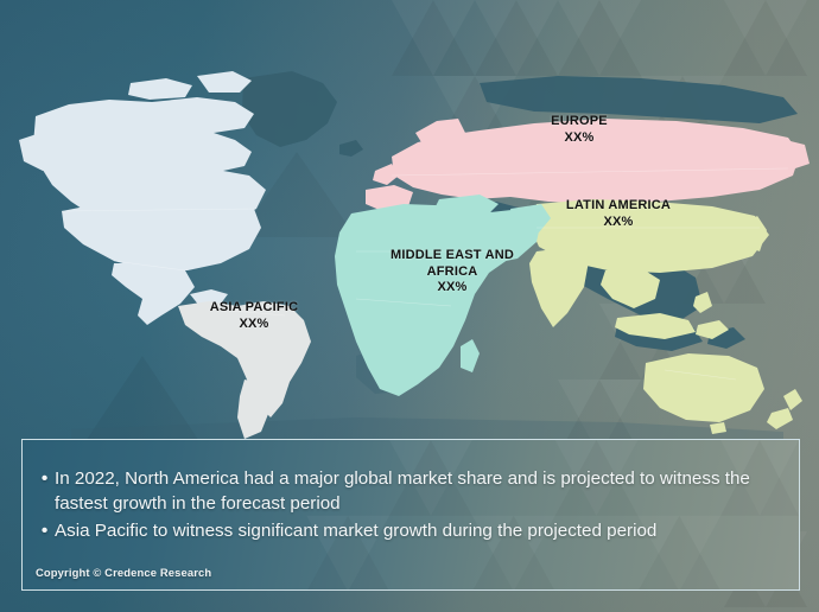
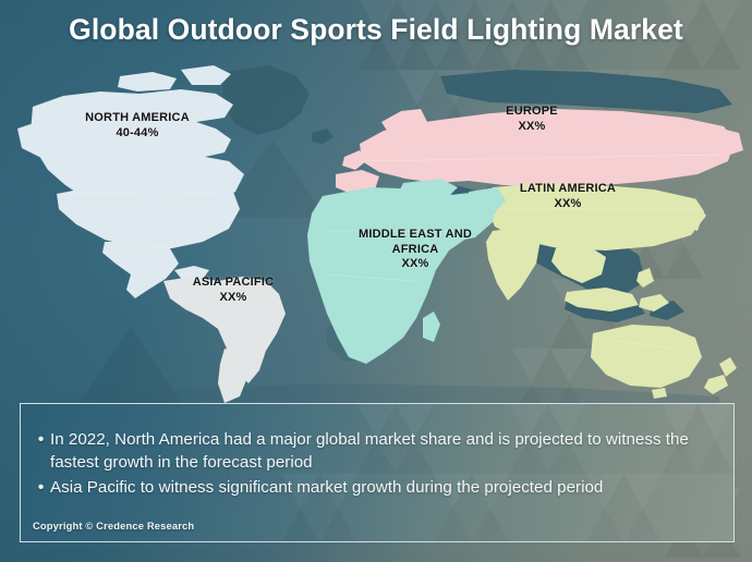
+ Global Outdoor Sports Field Lighting Market
+ NORTH AMERICA
+ 40-44%
  EUROPE
  XX%
  LATIN AMERICA
  XX%
  MIDDLE EAST AND
  AFRICA
  XX%
  ASIA PACIFIC
  XX%
  •
  In 2022, North America had a major global market share and is projected to witness the fastest growth in the forecast period
  •
  Asia Pacific to witness significant market growth during the projected period
  Copyright © Credence Research
